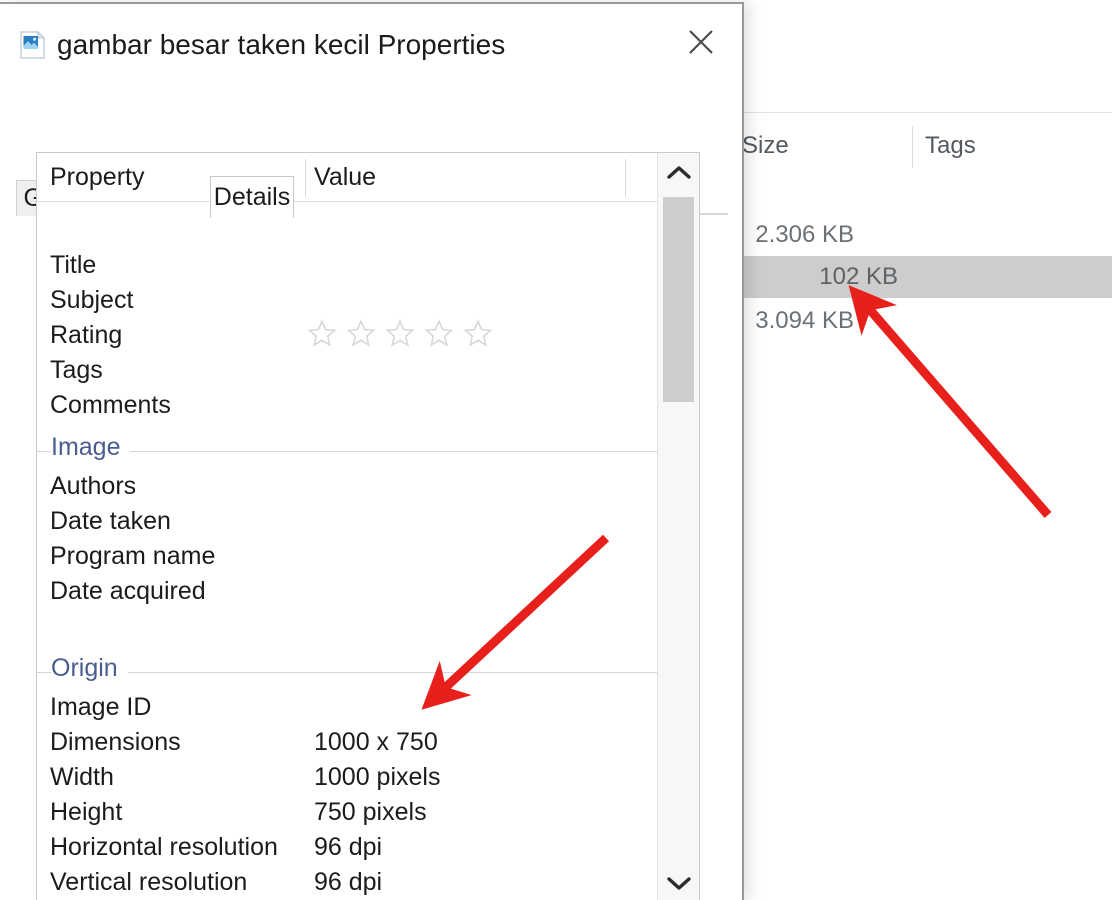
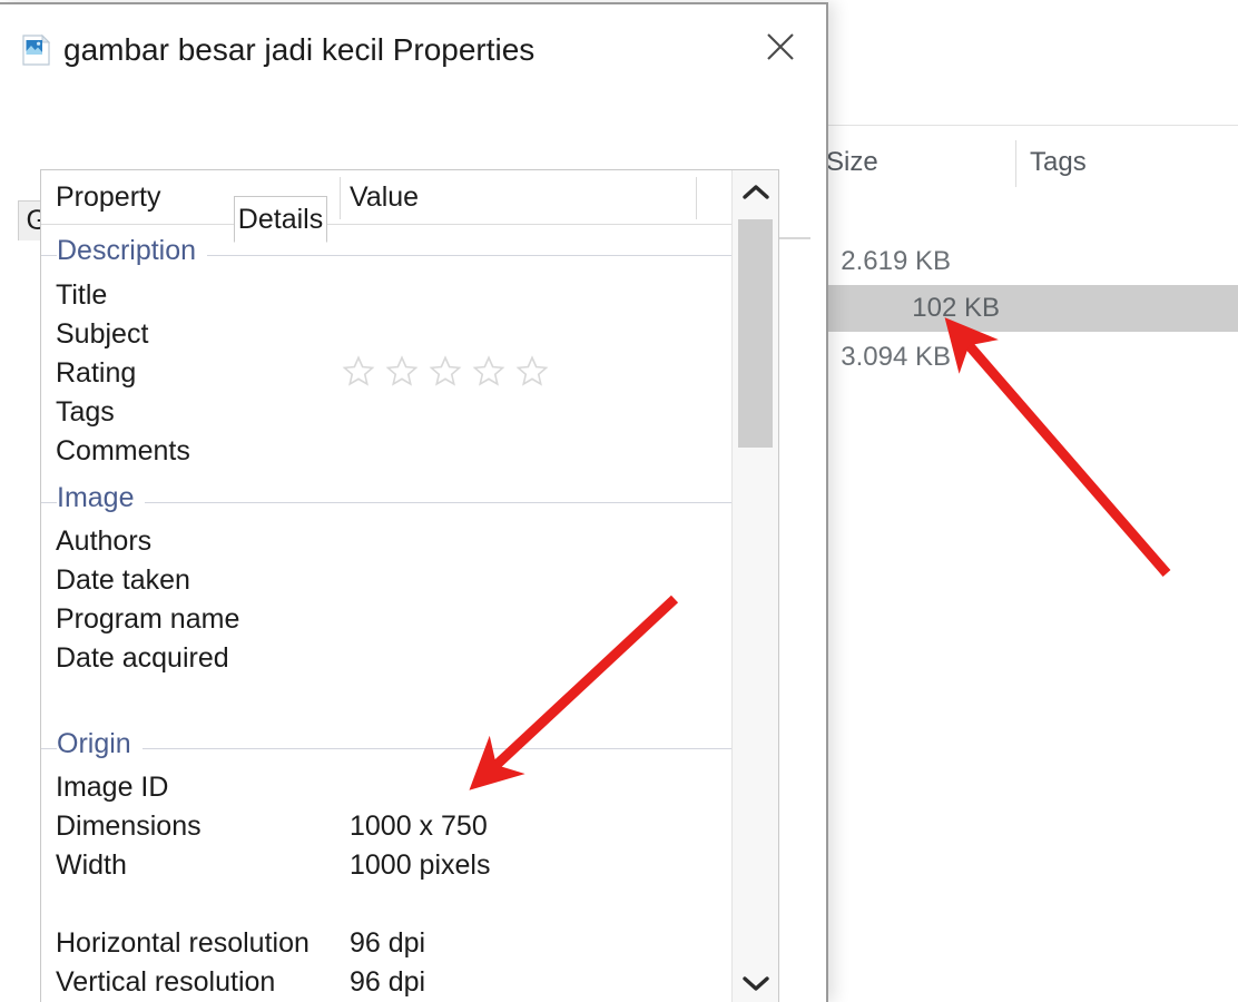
  Size
  Tags
- 2.306 KB
+ 2.619 KB
  102 KB
  3.094 KB
- gambar besar taken kecil Properties
+ gambar besar jadi kecil Properties
  Details
  Property
  Value
+ Description
  Title
  Subject
  Rating
  Tags
  Comments
  Image
  Authors
  Date taken
  Program name
  Date acquired
  Origin
  Image ID
  Dimensions
  1000 x 750
  Width
  1000 pixels
- Height
- 750 pixels
  Horizontal resolution
  96 dpi
  Vertical resolution
  96 dpi
